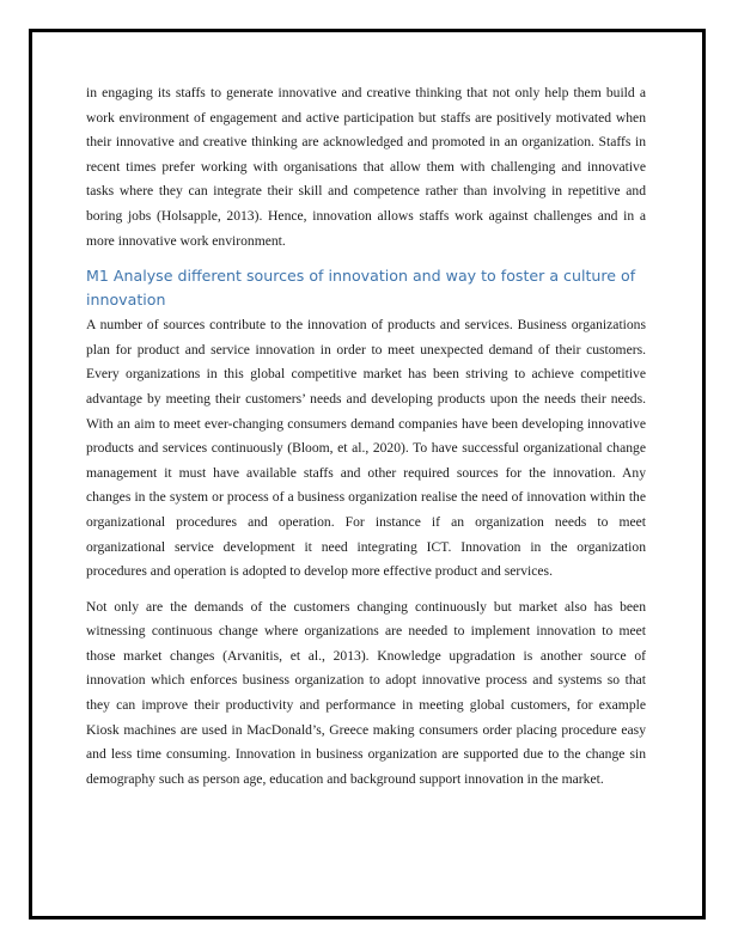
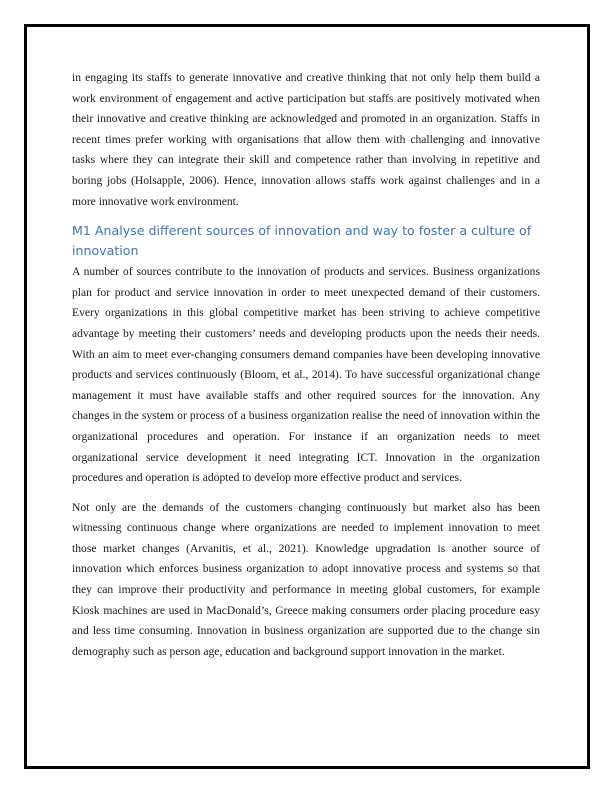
- in engaging its staffs to generate innovative and creative thinking that not only help them build a work environment of engagement and active participation but staffs are positively motivated when their innovative and creative thinking are acknowledged and promoted in an organization. Staffs in recent times prefer working with organisations that allow them with challenging and innovative tasks where they can integrate their skill and competence rather than involving in repetitive and boring jobs (Holsapple, 2013). Hence, innovation allows staffs work against challenges and in a more innovative work environment.
+ in engaging its staffs to generate innovative and creative thinking that not only help them build a work environment of engagement and active participation but staffs are positively motivated when their innovative and creative thinking are acknowledged and promoted in an organization. Staffs in recent times prefer working with organisations that allow them with challenging and innovative tasks where they can integrate their skill and competence rather than involving in repetitive and boring jobs (Holsapple, 2006). Hence, innovation allows staffs work against challenges and in a more innovative work environment.
  M1 Analyse different sources of innovation and way to foster a culture of innovation
- A number of sources contribute to the innovation of products and services. Business organizations plan for product and service innovation in order to meet unexpected demand of their customers. Every organizations in this global competitive market has been striving to achieve competitive advantage by meeting their customers’ needs and developing products upon the needs their needs. With an aim to meet ever-changing consumers demand companies have been developing innovative products and services continuously (Bloom, et al., 2020). To have successful organizational change management it must have available staffs and other required sources for the innovation. Any changes in the system or process of a business organization realise the need of innovation within the organizational procedures and operation. For instance if an organization needs to meet organizational service development it need integrating ICT. Innovation in the organization procedures and operation is adopted to develop more effective product and services.
+ A number of sources contribute to the innovation of products and services. Business organizations plan for product and service innovation in order to meet unexpected demand of their customers. Every organizations in this global competitive market has been striving to achieve competitive advantage by meeting their customers’ needs and developing products upon the needs their needs. With an aim to meet ever-changing consumers demand companies have been developing innovative products and services continuously (Bloom, et al., 2014). To have successful organizational change management it must have available staffs and other required sources for the innovation. Any changes in the system or process of a business organization realise the need of innovation within the organizational procedures and operation. For instance if an organization needs to meet organizational service development it need integrating ICT. Innovation in the organization procedures and operation is adopted to develop more effective product and services.
- Not only are the demands of the customers changing continuously but market also has been witnessing continuous change where organizations are needed to implement innovation to meet those market changes (Arvanitis, et al., 2013). Knowledge upgradation is another source of innovation which enforces business organization to adopt innovative process and systems so that they can improve their productivity and performance in meeting global customers, for example Kiosk machines are used in MacDonald’s, Greece making consumers order placing procedure easy and less time consuming. Innovation in business organization are supported due to the change sin demography such as person age, education and background support innovation in the market.
+ Not only are the demands of the customers changing continuously but market also has been witnessing continuous change where organizations are needed to implement innovation to meet those market changes (Arvanitis, et al., 2021). Knowledge upgradation is another source of innovation which enforces business organization to adopt innovative process and systems so that they can improve their productivity and performance in meeting global customers, for example Kiosk machines are used in MacDonald’s, Greece making consumers order placing procedure easy and less time consuming. Innovation in business organization are supported due to the change sin demography such as person age, education and background support innovation in the market.
